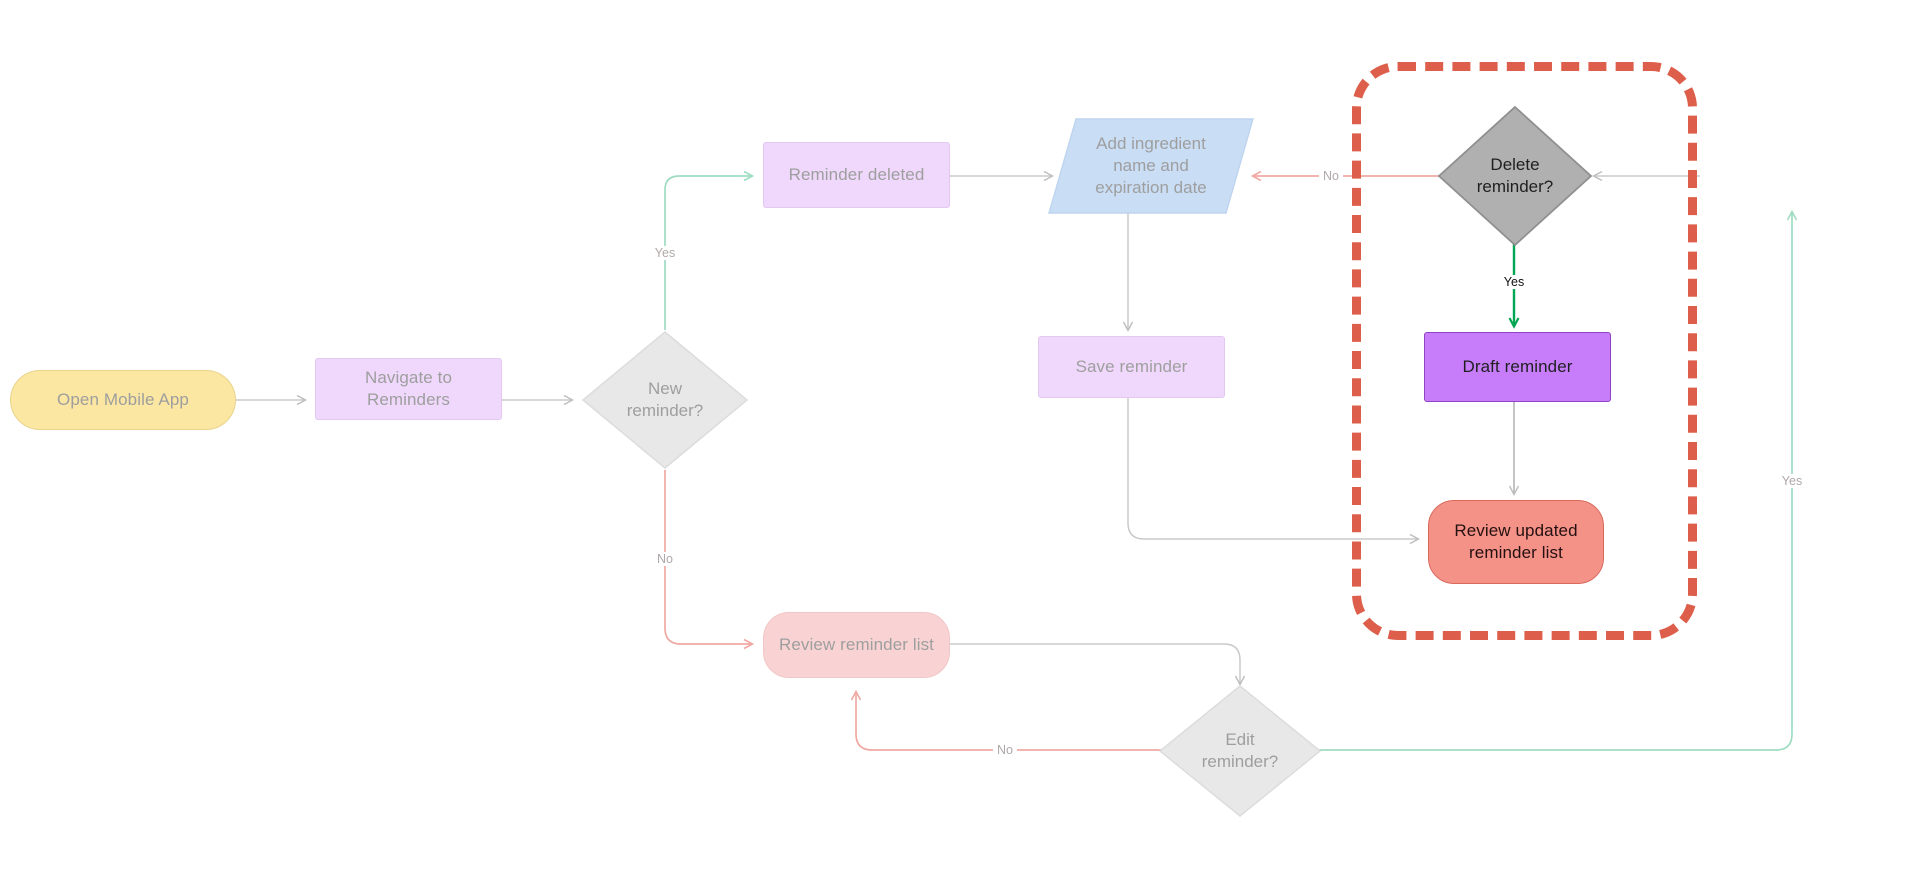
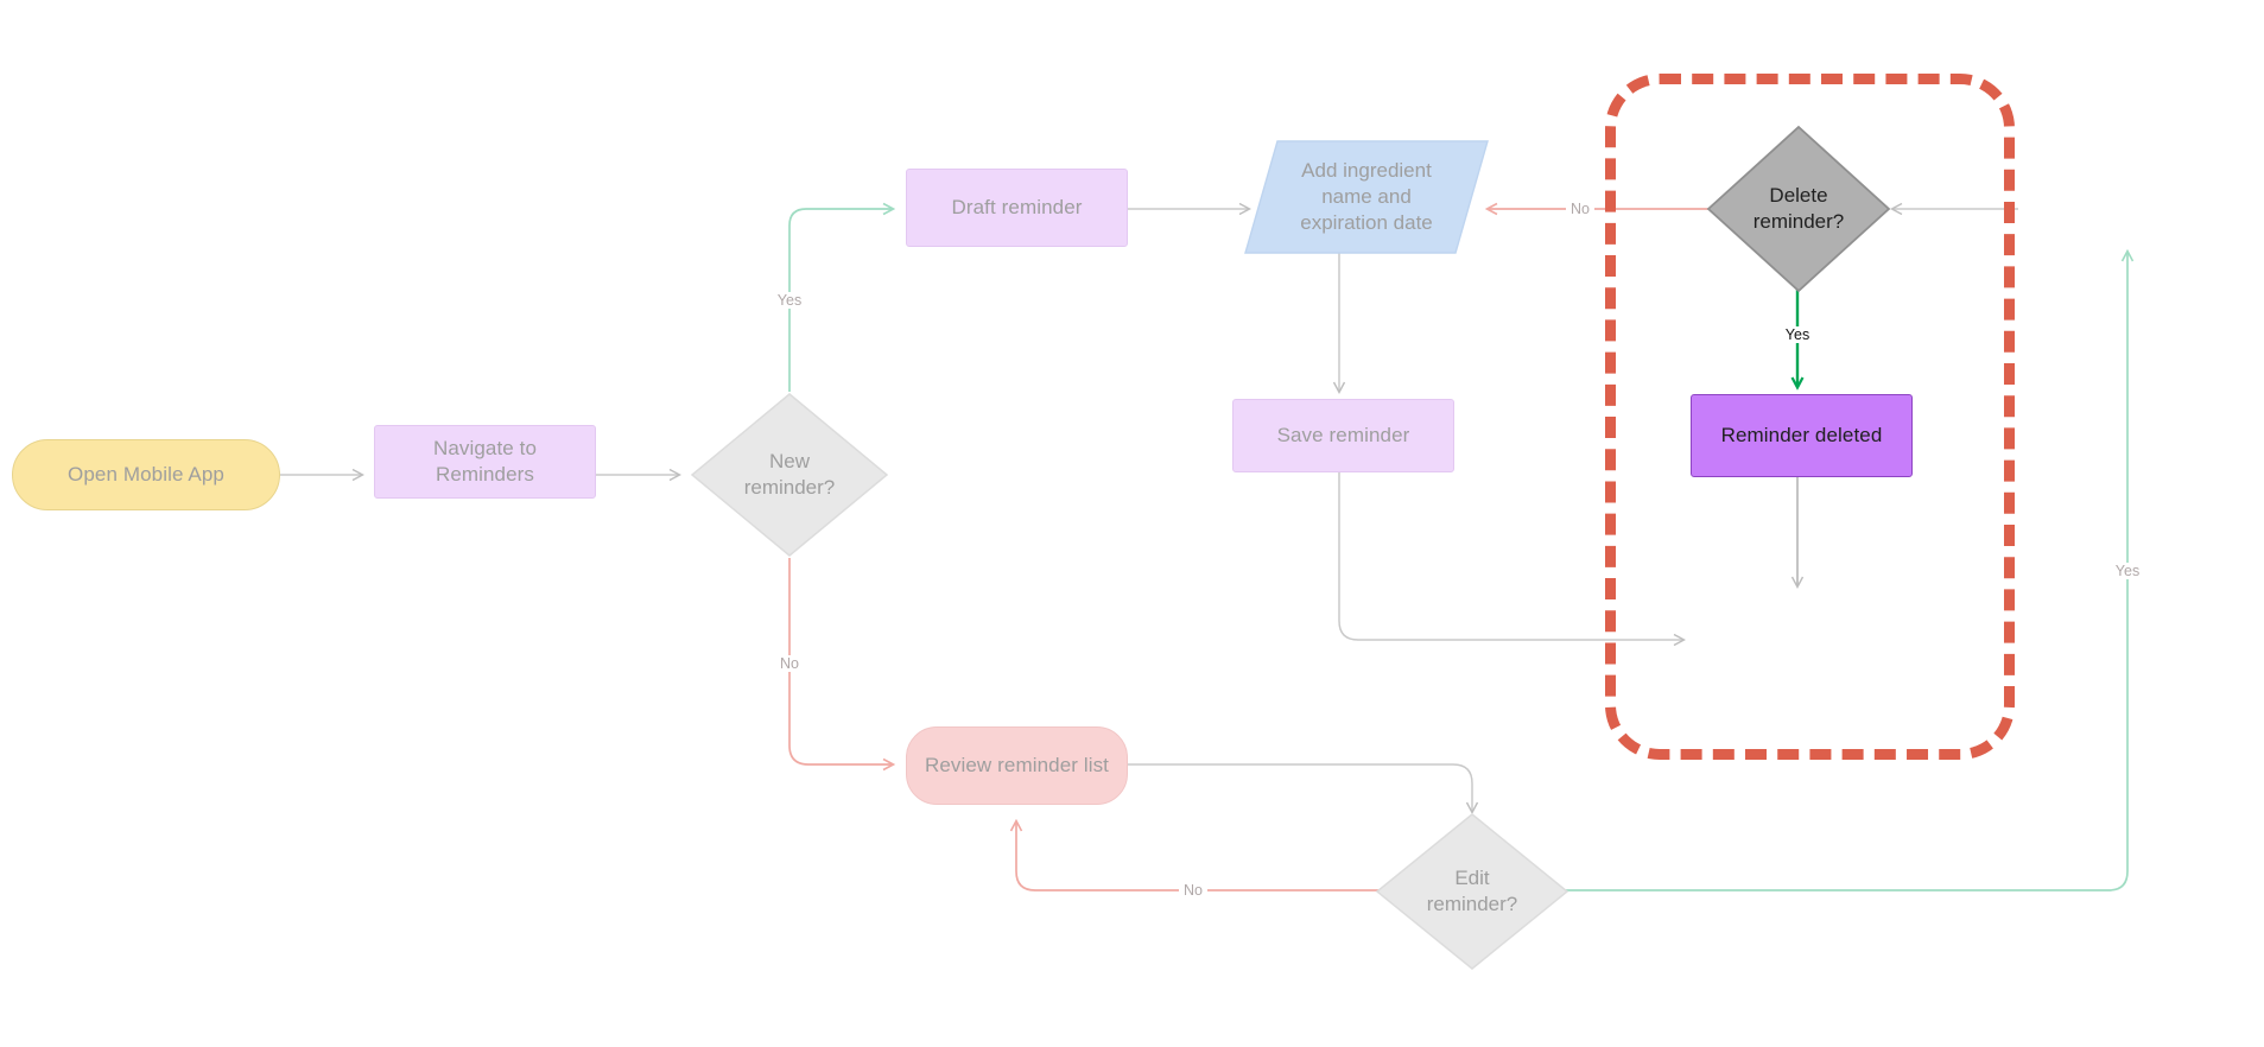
  Open Mobile App
  Navigate to
  Reminders
  New
  reminder?
- Reminder deleted
+ Draft reminder
  Add ingredient
  name and
  expiration date
  Save reminder
  Delete
  reminder?
- Draft reminder
+ Reminder deleted
- Review updated
- reminder list
  Review reminder list
  Edit
  reminder?
  Yes
  No
  No
  Yes
  No
  Yes
